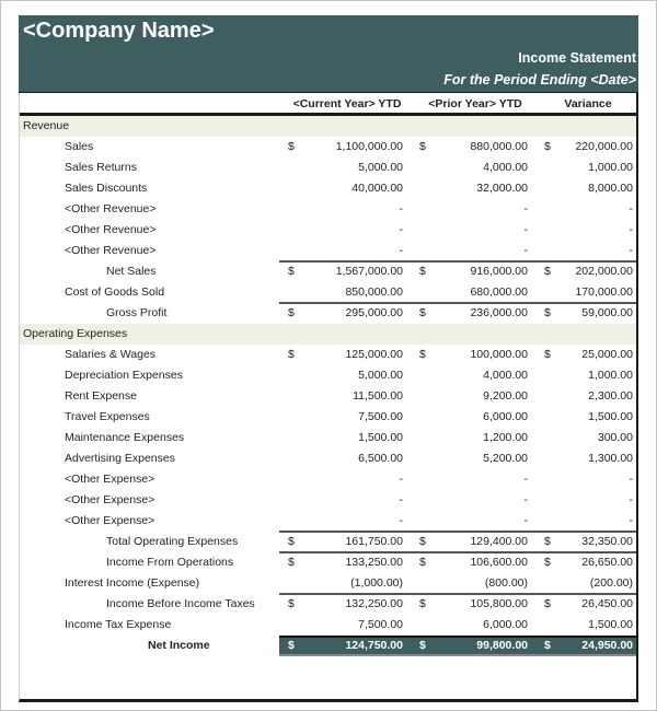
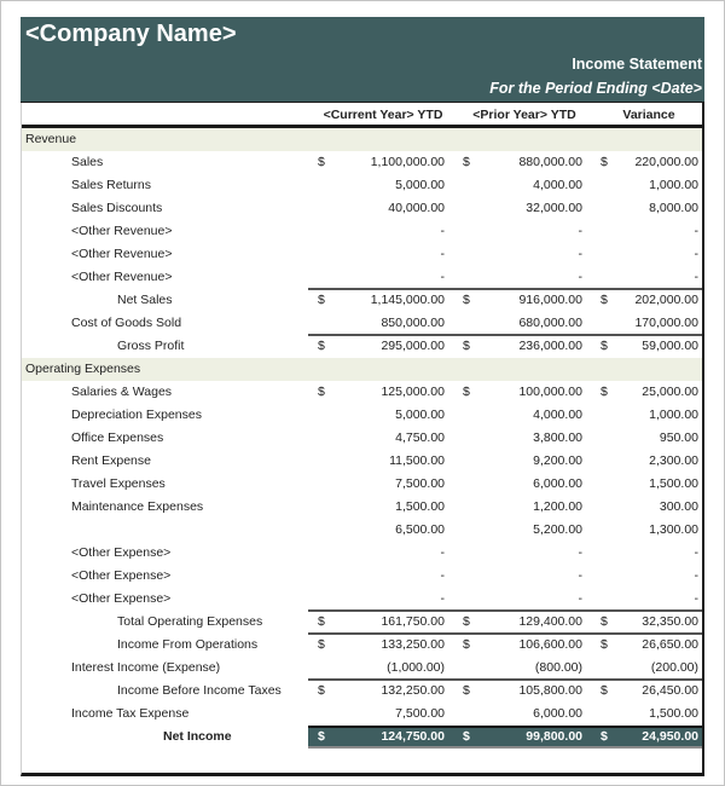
  <Company Name>
  Income Statement
  For the Period Ending <Date>
  <Current Year> YTD
  <Prior Year> YTD
  Variance
  Revenue
  Sales
  $
  $
  $
  1,100,000.00
  880,000.00
  220,000.00
  Sales Returns
  5,000.00
  4,000.00
  1,000.00
  Sales Discounts
  40,000.00
  32,000.00
  8,000.00
  <Other Revenue>
  -
  -
  -
  <Other Revenue>
  -
  -
  -
  <Other Revenue>
  -
  -
  -
  Net Sales
  $
  $
  $
- 1,567,000.00
+ 1,145,000.00
  916,000.00
  202,000.00
  Cost of Goods Sold
  850,000.00
  680,000.00
  170,000.00
  Gross Profit
  $
  $
  $
  295,000.00
  236,000.00
  59,000.00
  Operating Expenses
  Salaries & Wages
  $
  $
  $
  125,000.00
  100,000.00
  25,000.00
  Depreciation Expenses
  5,000.00
  4,000.00
  1,000.00
+ Office Expenses
+ 4,750.00
+ 3,800.00
+ 950.00
  Rent Expense
  11,500.00
  9,200.00
  2,300.00
  Travel Expenses
  7,500.00
  6,000.00
  1,500.00
  Maintenance Expenses
  1,500.00
  1,200.00
  300.00
- Advertising Expenses
  6,500.00
  5,200.00
  1,300.00
  <Other Expense>
  -
  -
  -
  <Other Expense>
  -
  -
  -
  <Other Expense>
  -
  -
  -
  Total Operating Expenses
  $
  $
  $
  161,750.00
  129,400.00
  32,350.00
  Income From Operations
  $
  $
  $
  133,250.00
  106,600.00
  26,650.00
  Interest Income (Expense)
  (1,000.00)
  (800.00)
  (200.00)
  Income Before Income Taxes
  $
  $
  $
  132,250.00
  105,800.00
  26,450.00
  Income Tax Expense
  7,500.00
  6,000.00
  1,500.00
  Net Income
  $
  $
  $
  124,750.00
  99,800.00
  24,950.00
